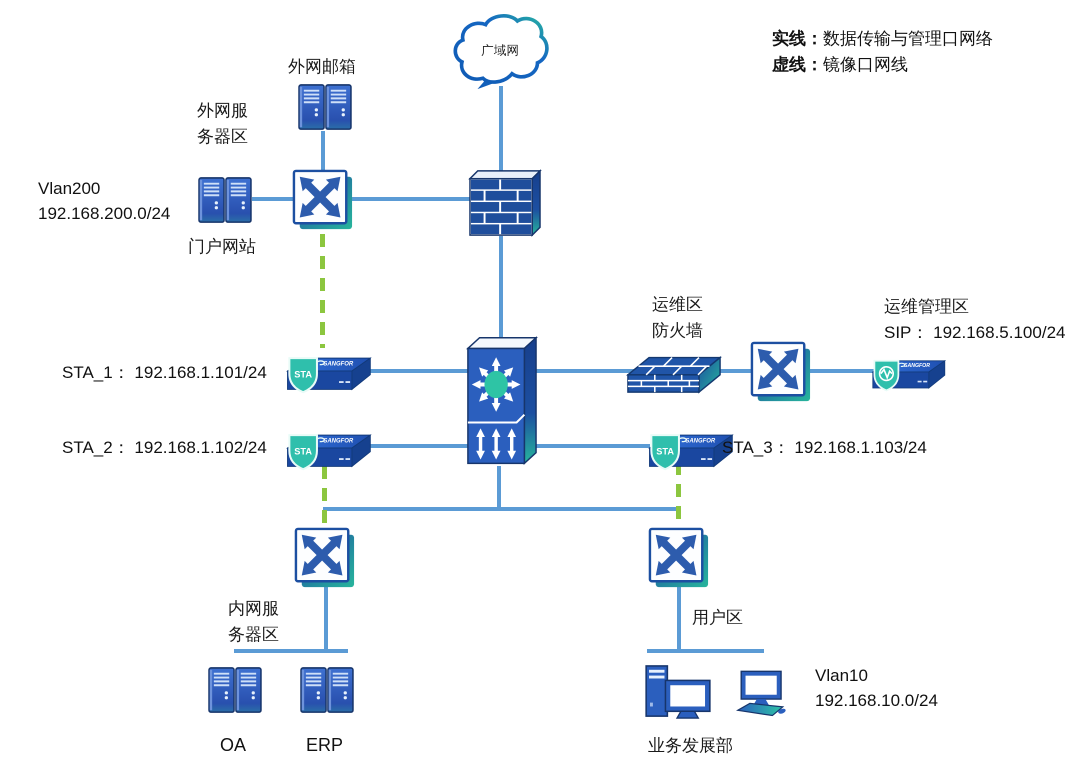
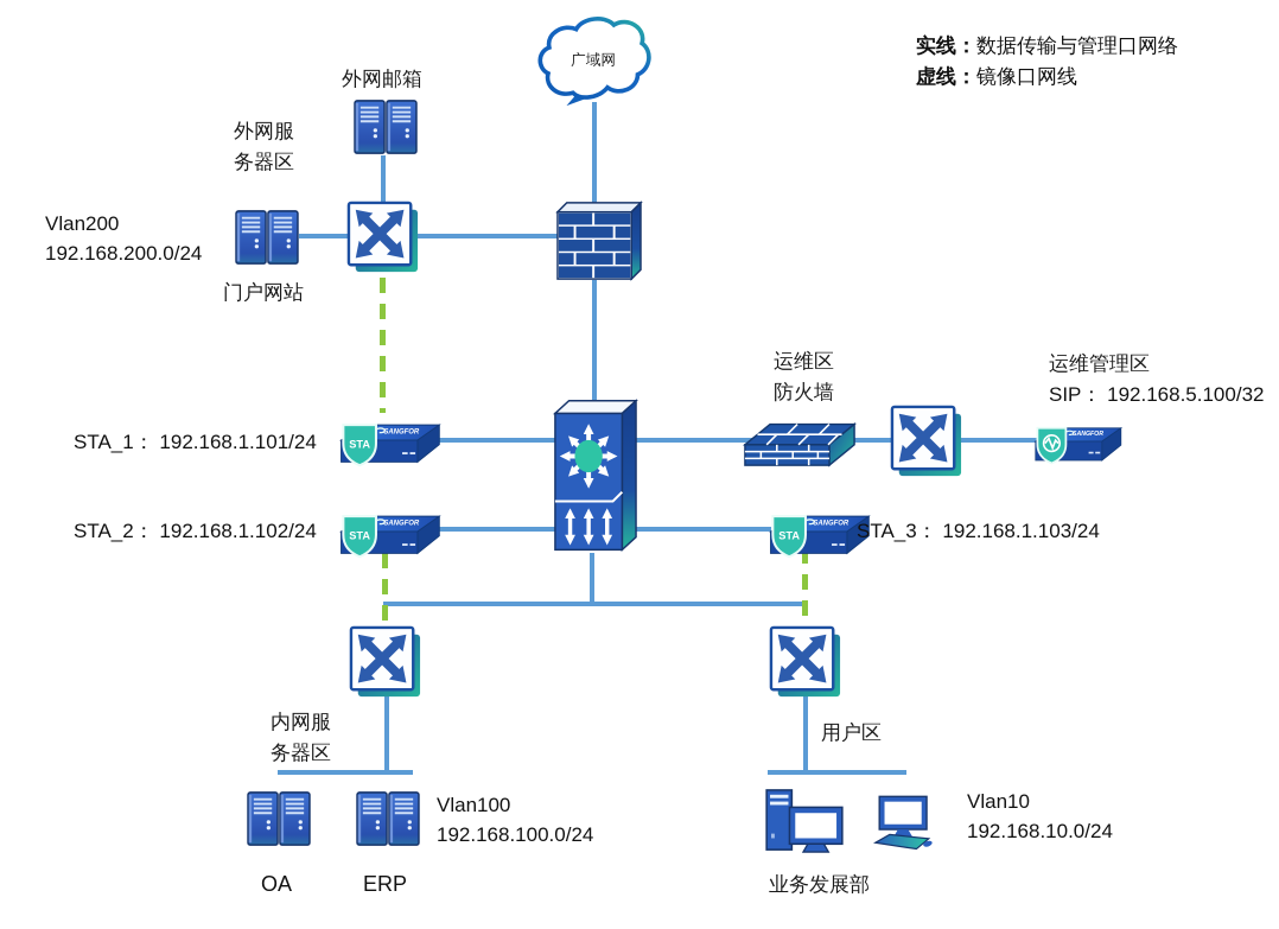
  广域网
  实线：数据传输与管理口网络
  虚线：镜像口网线
  外网邮箱
  外网服
  务器区
  Vlan200
  192.168.200.0/24
  门户网站
  STA_1： 192.168.1.101/24
  STA_2： 192.168.1.102/24
  STA_3： 192.168.1.103/24
  运维区
  防火墙
  运维管理区
- SIP： 192.168.5.100/24
+ SIP： 192.168.5.100/32
  内网服
  务器区
  OA
  ERP
+ Vlan100
+ 192.168.100.0/24
  用户区
  业务发展部
  Vlan10
  192.168.10.0/24
